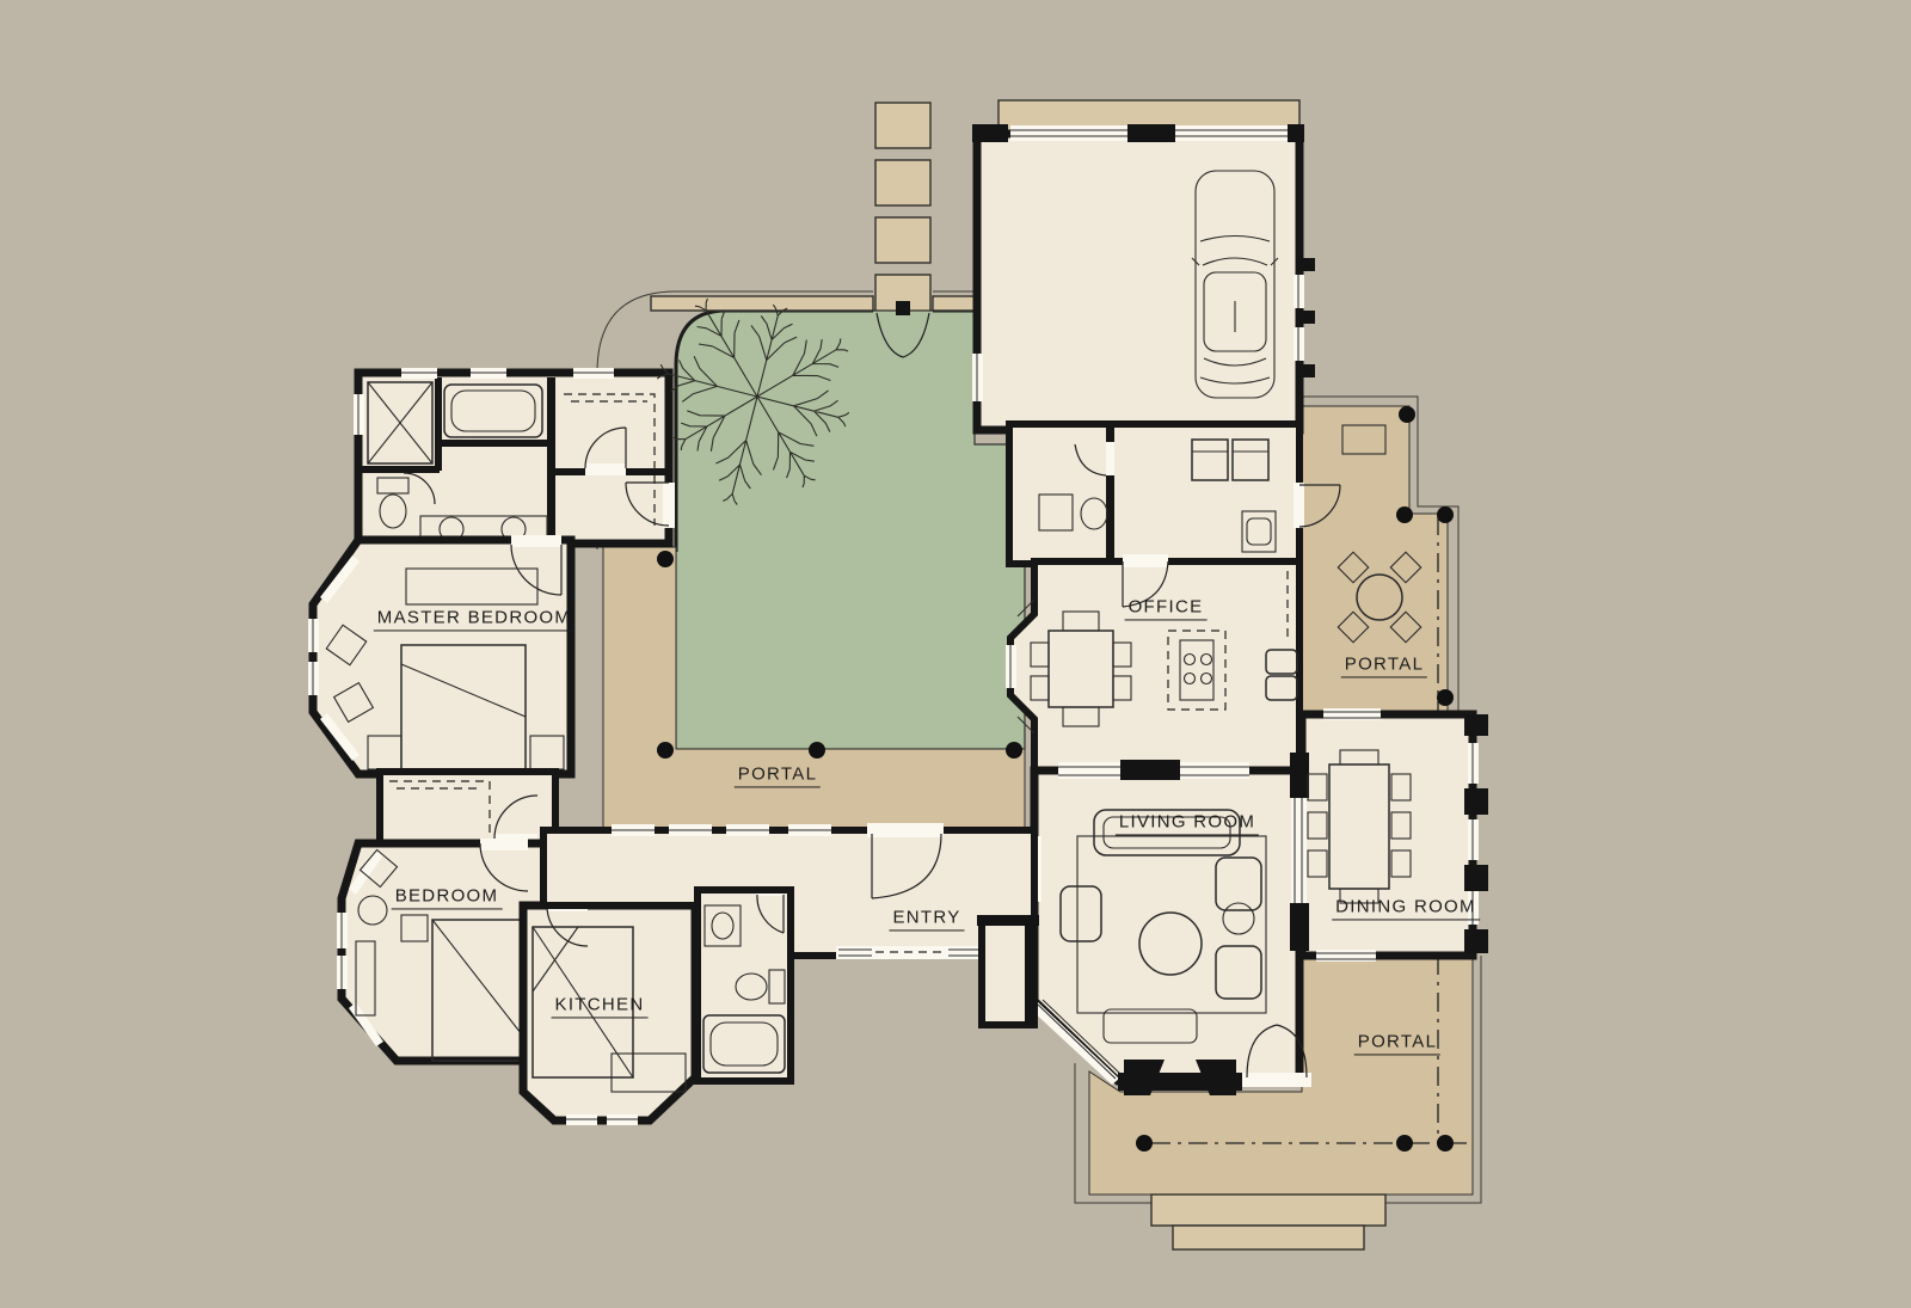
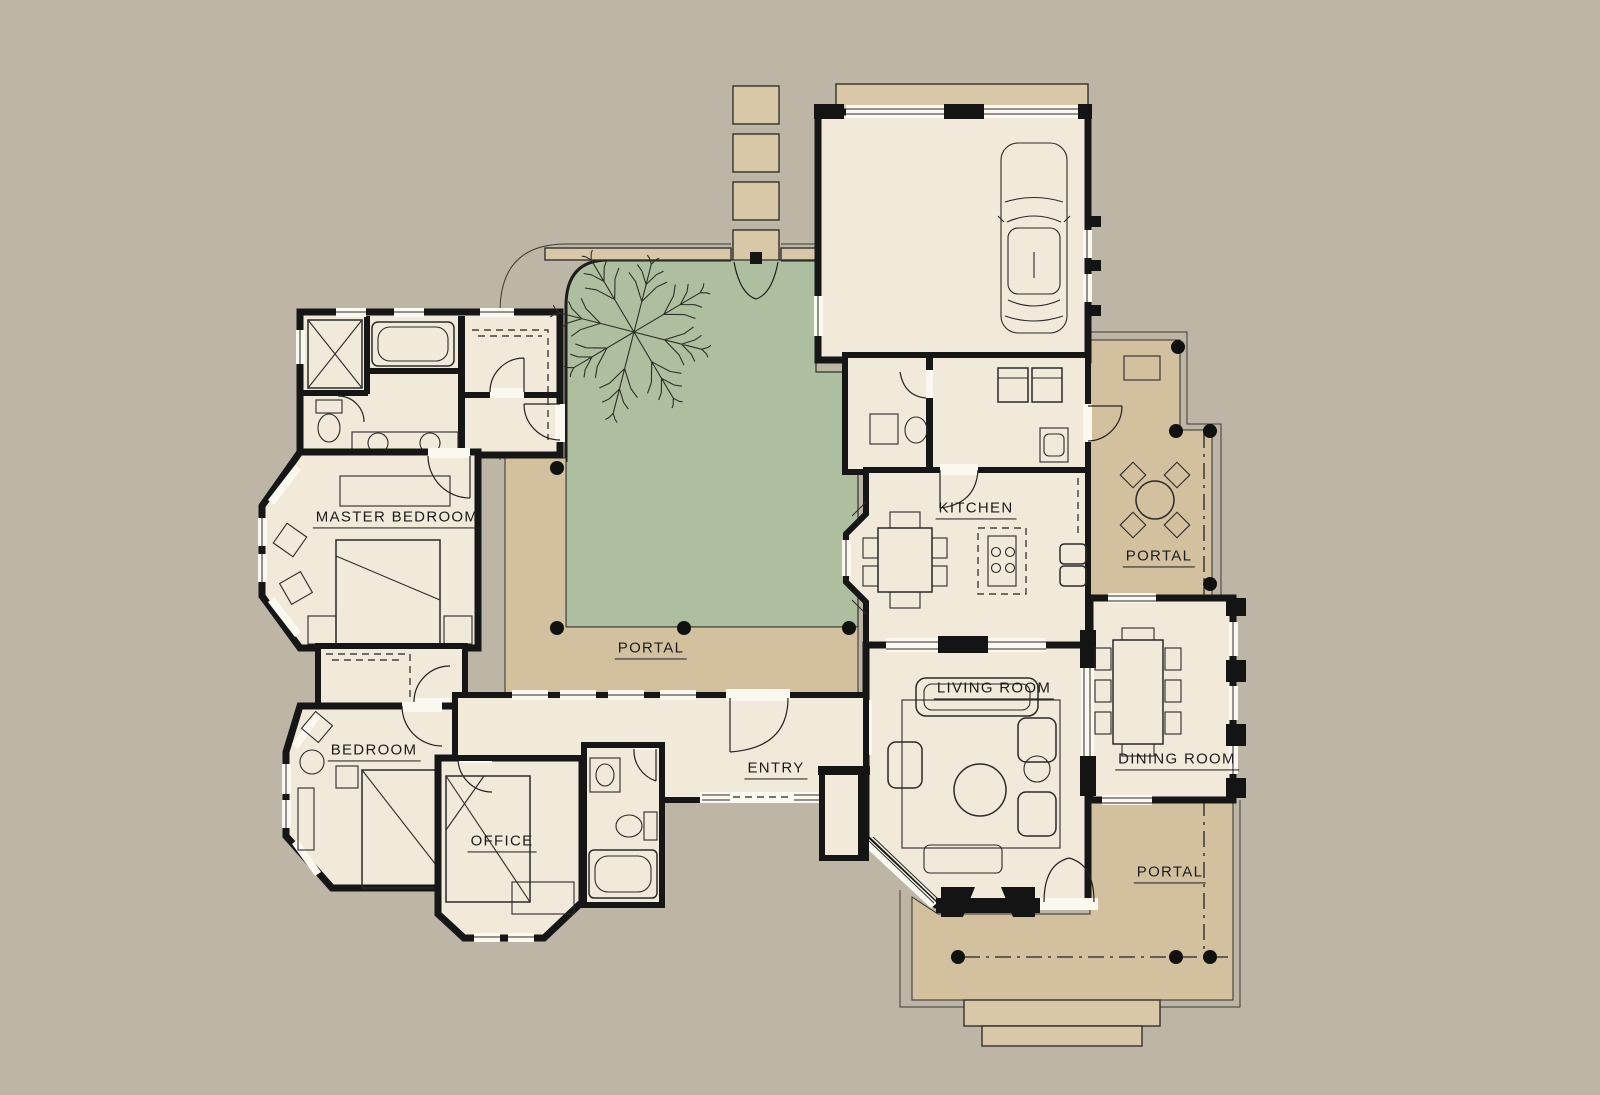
  MASTER BEDROOM
  BEDROOM
- KITCHEN
+ OFFICE
  ENTRY
- OFFICE
+ KITCHEN
  LIVING ROOM
  DINING ROOM
  PORTAL
  PORTAL
  PORTAL
